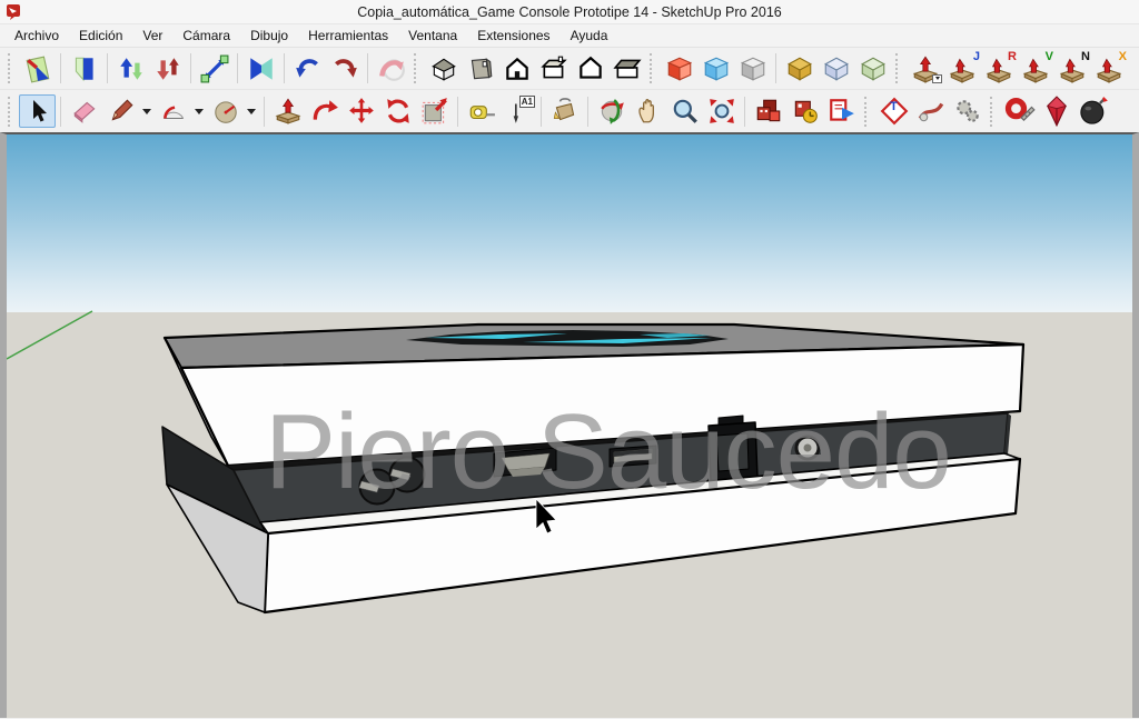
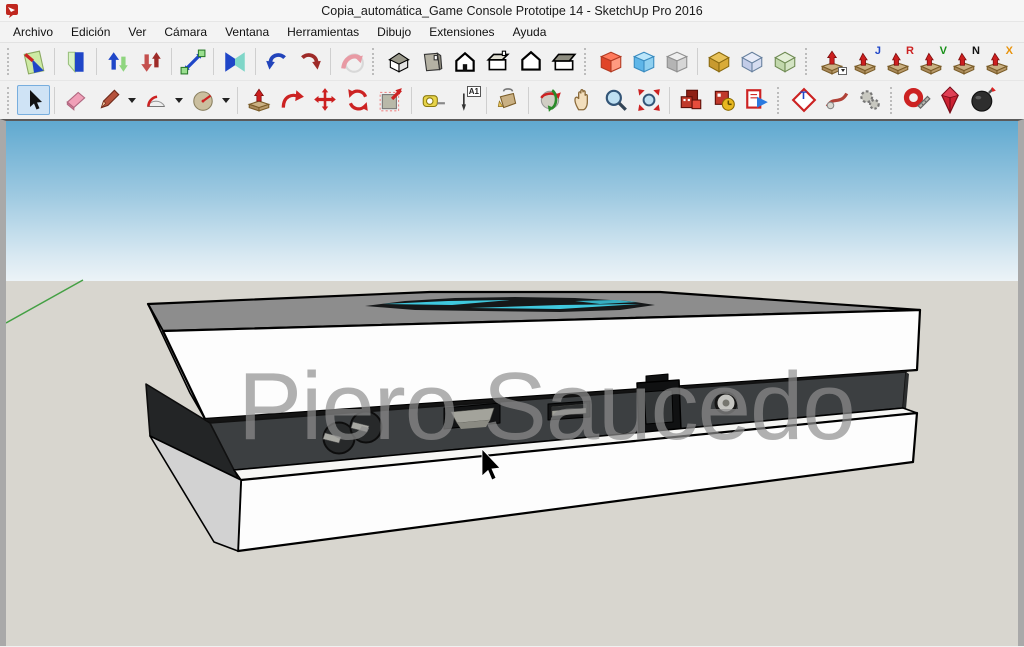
  Copia_automática_Game Console Prototipe 14 - SketchUp Pro 2016
  Archivo
  Edición
  Ver
  Cámara
- Dibujo
+ Ventana
  Herramientas
- Ventana
+ Dibujo
  Extensiones
  Ayuda
  J
  R
  V
  N
  X
  A1
  T
  Piero Saucedo
